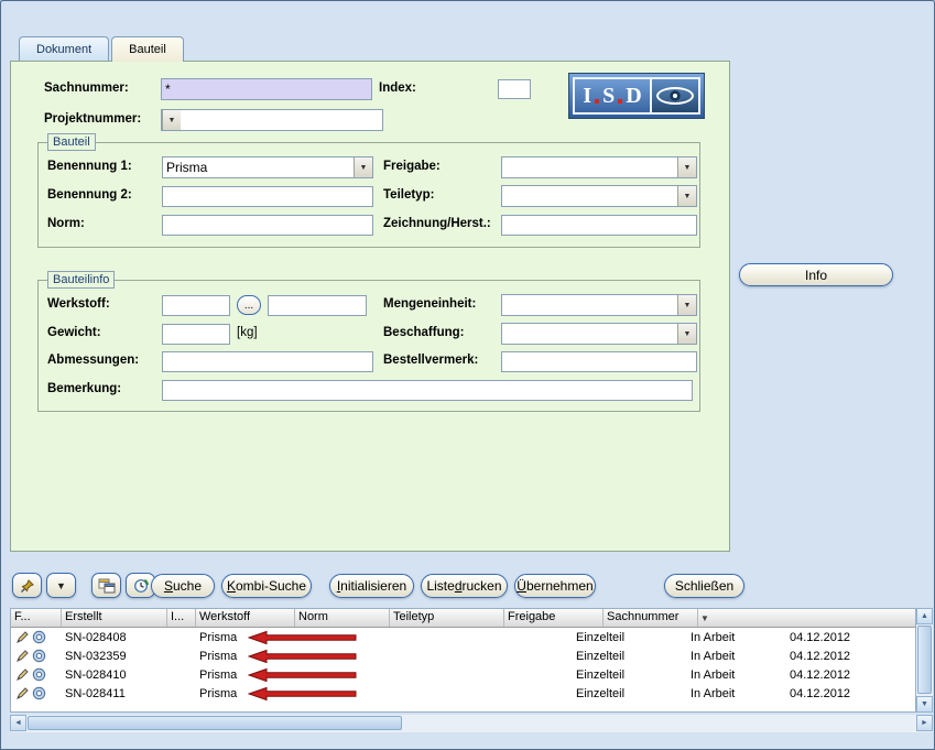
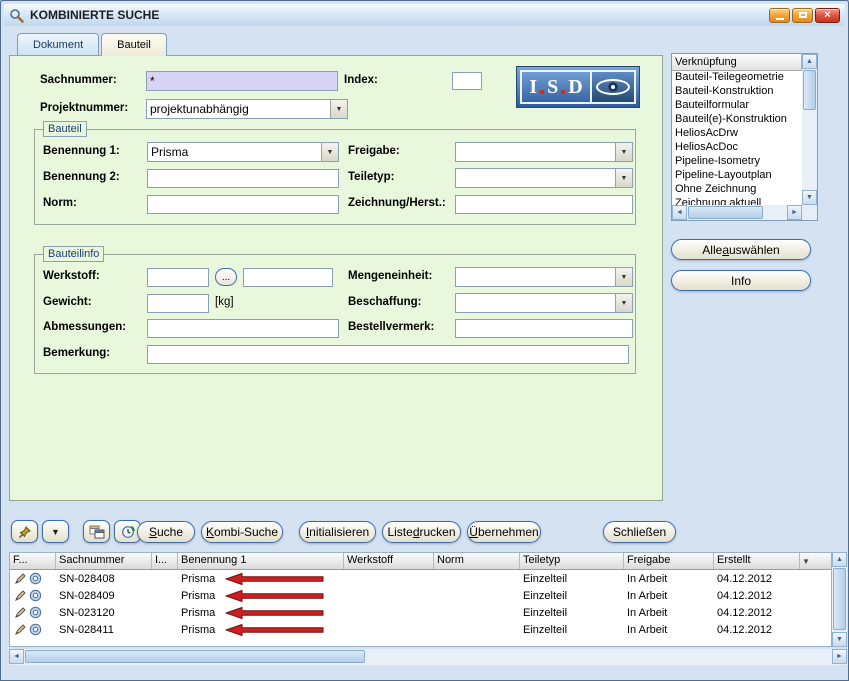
+ KOMBINIERTE SUCHE
+ ×
  Dokument
  Bauteil
  Sachnummer:
  *
  Index:
  I
  S
  D
  Projektnummer:
+ projektunabhängig
  Bauteil
  Benennung 1:
  Prisma
  Freigabe:
  Benennung 2:
  Teiletyp:
  Norm:
  Zeichnung/Herst.:
  Bauteilinfo
  Werkstoff:
  ...
  Mengeneinheit:
  Gewicht:
  [kg]
  Beschaffung:
  Abmessungen:
  Bestellvermerk:
  Bemerkung:
+ Verknüpfung
+ Bauteil-Teilegeometrie
+ Bauteil-Konstruktion
+ Bauteilformular
+ Bauteil(e)-Konstruktion
+ HeliosAcDrw
+ HeliosAcDoc
+ Pipeline-Isometry
+ Pipeline-Layoutplan
+ Ohne Zeichnung
+ Zeichnung aktuell
+ Alle
+ a
+ uswählen
  Info
  ▼
  S
  uche
  K
  ombi-Suche
  I
  nitialisieren
  Liste
  d
  rucken
  Ü
  bernehmen
  Schließen
  F...
- Erstellt
+ Sachnummer
  I...
+ Benennung 1
  Werkstoff
  Norm
  Teiletyp
  Freigabe
- Sachnummer
+ Erstellt
  ▼
  SN-028408
  Prisma
  Einzelteil
  In Arbeit
  04.12.2012
- SN-032359
+ SN-028409
  Prisma
  Einzelteil
  In Arbeit
  04.12.2012
- SN-028410
+ SN-023120
  Prisma
  Einzelteil
  In Arbeit
  04.12.2012
  SN-028411
  Prisma
  Einzelteil
  In Arbeit
  04.12.2012
